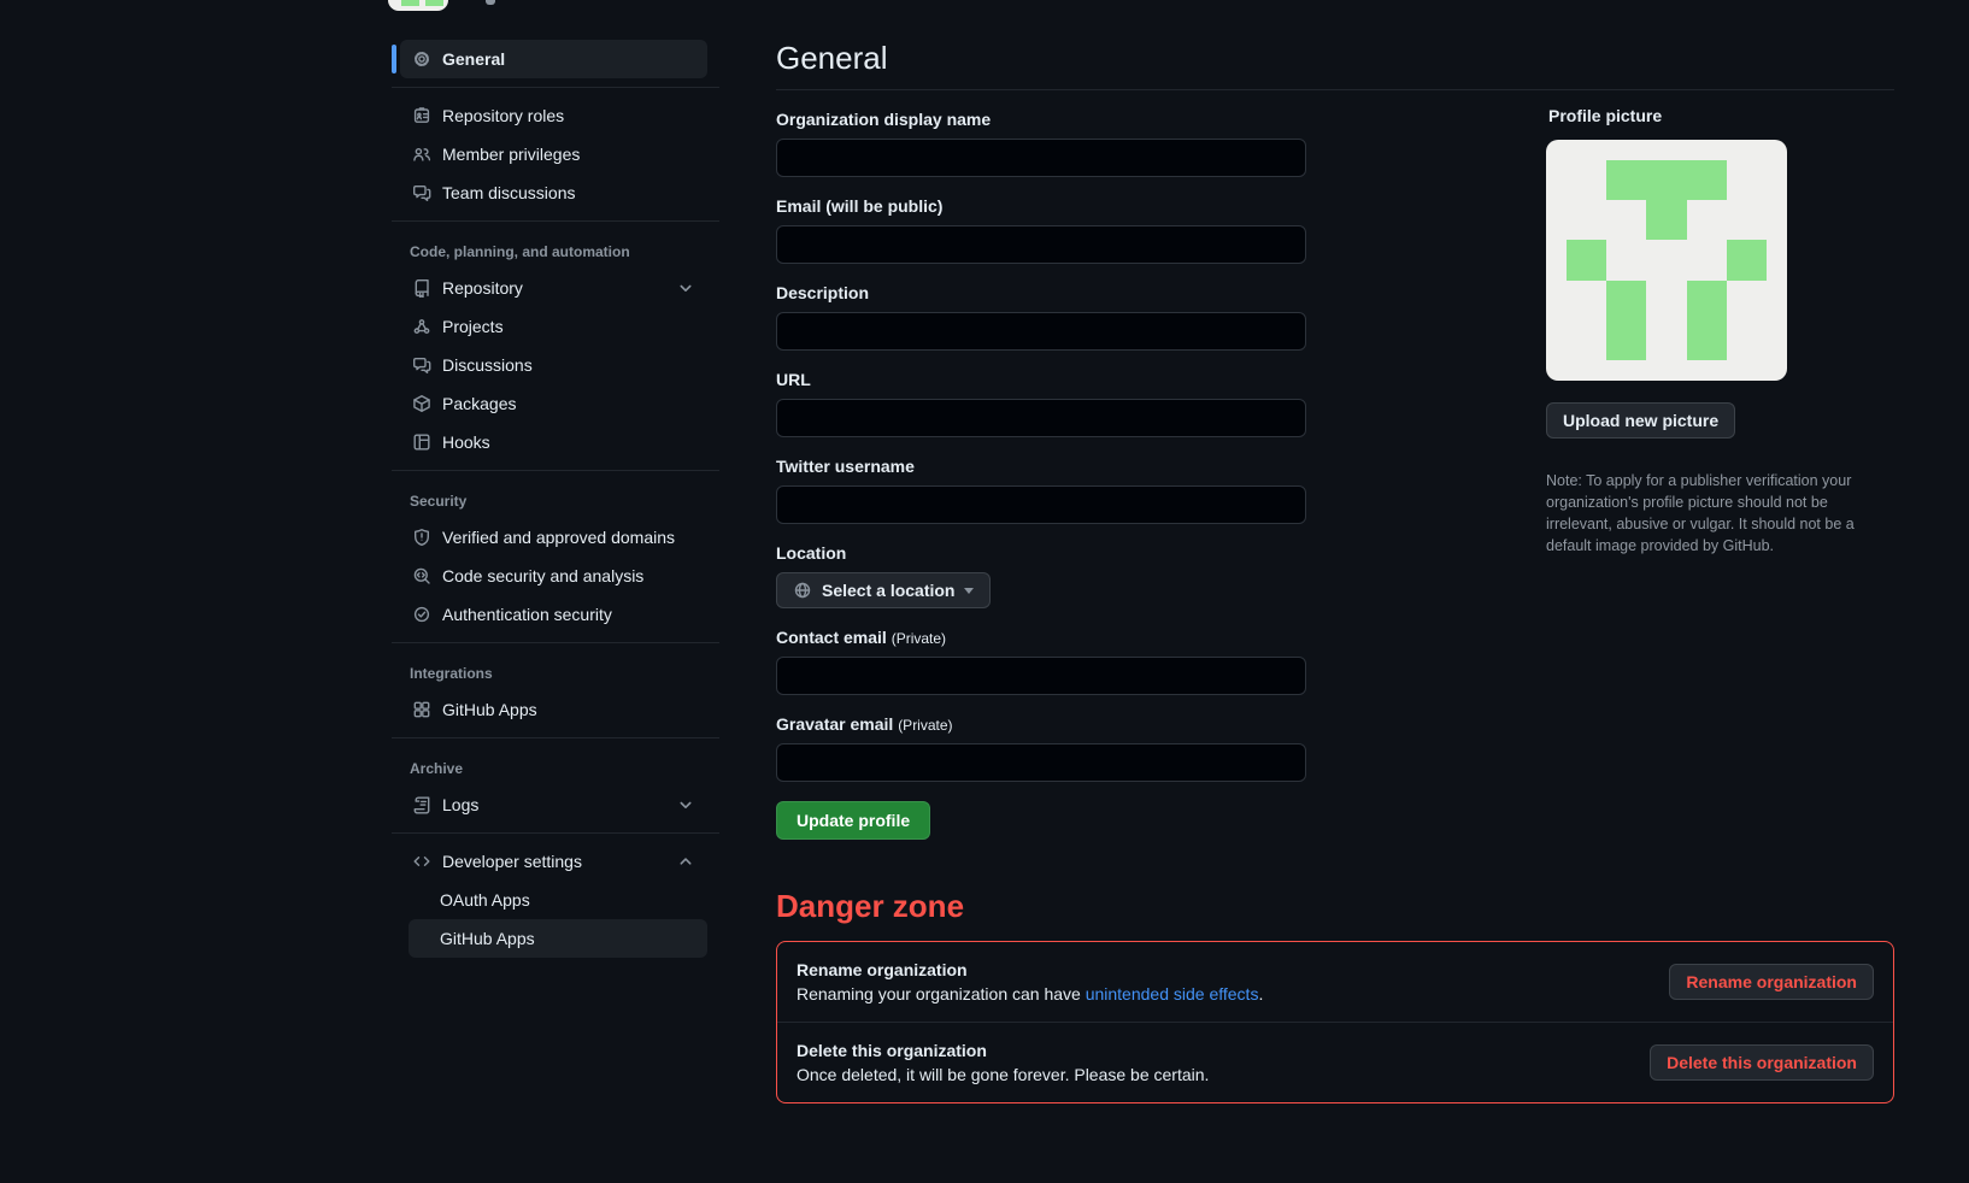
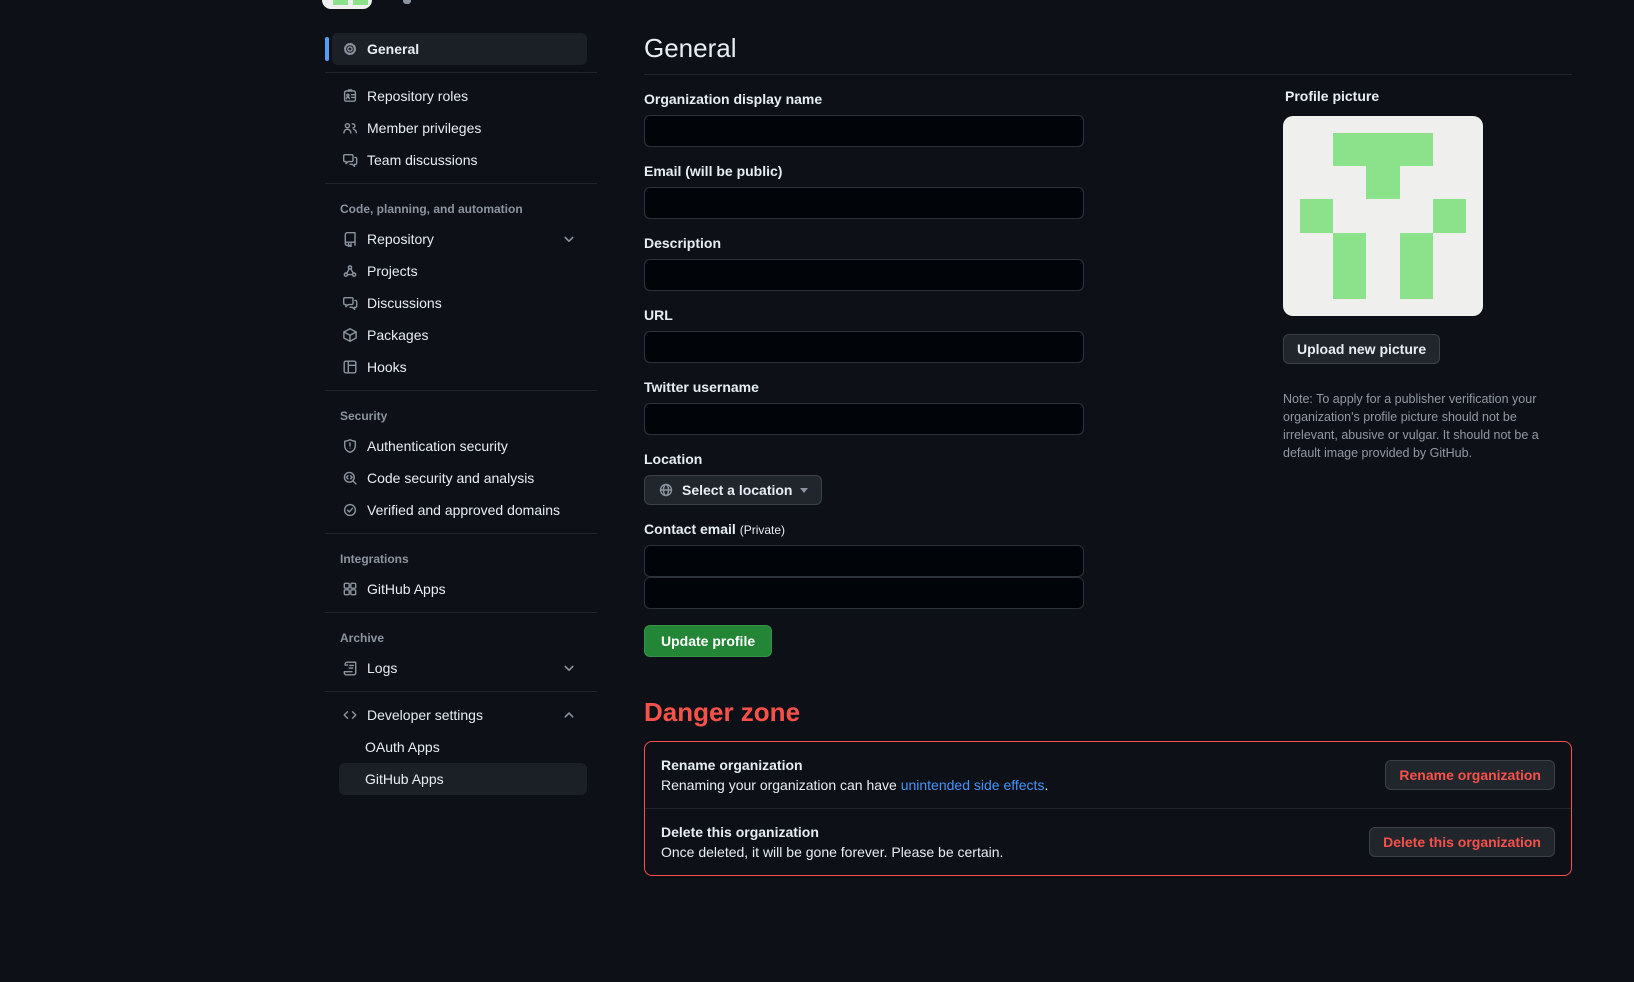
  General
  Repository roles
  Member privileges
  Team discussions
  Code, planning, and automation
  Repository
  Projects
  Discussions
  Packages
  Hooks
  Security
- Verified and approved domains
+ Authentication security
  Code security and analysis
- Authentication security
+ Verified and approved domains
  Integrations
  GitHub Apps
  Archive
  Logs
  Developer settings
  OAuth Apps
  GitHub Apps
  General
  Organization display name
  Email (will be public)
  Description
  URL
  Twitter username
  Location
  Select a location
  Contact email (Private)
- Gravatar email (Private)
  Update profile
  Danger zone
  Rename organization
  Renaming your organization can have unintended side effects.
  Rename organization
  Delete this organization
  Once deleted, it will be gone forever. Please be certain.
  Delete this organization
  Profile picture
  Upload new picture
  Note: To apply for a publisher verification your organization's profile picture should not be irrelevant, abusive or vulgar. It should not be a default image provided by GitHub.
